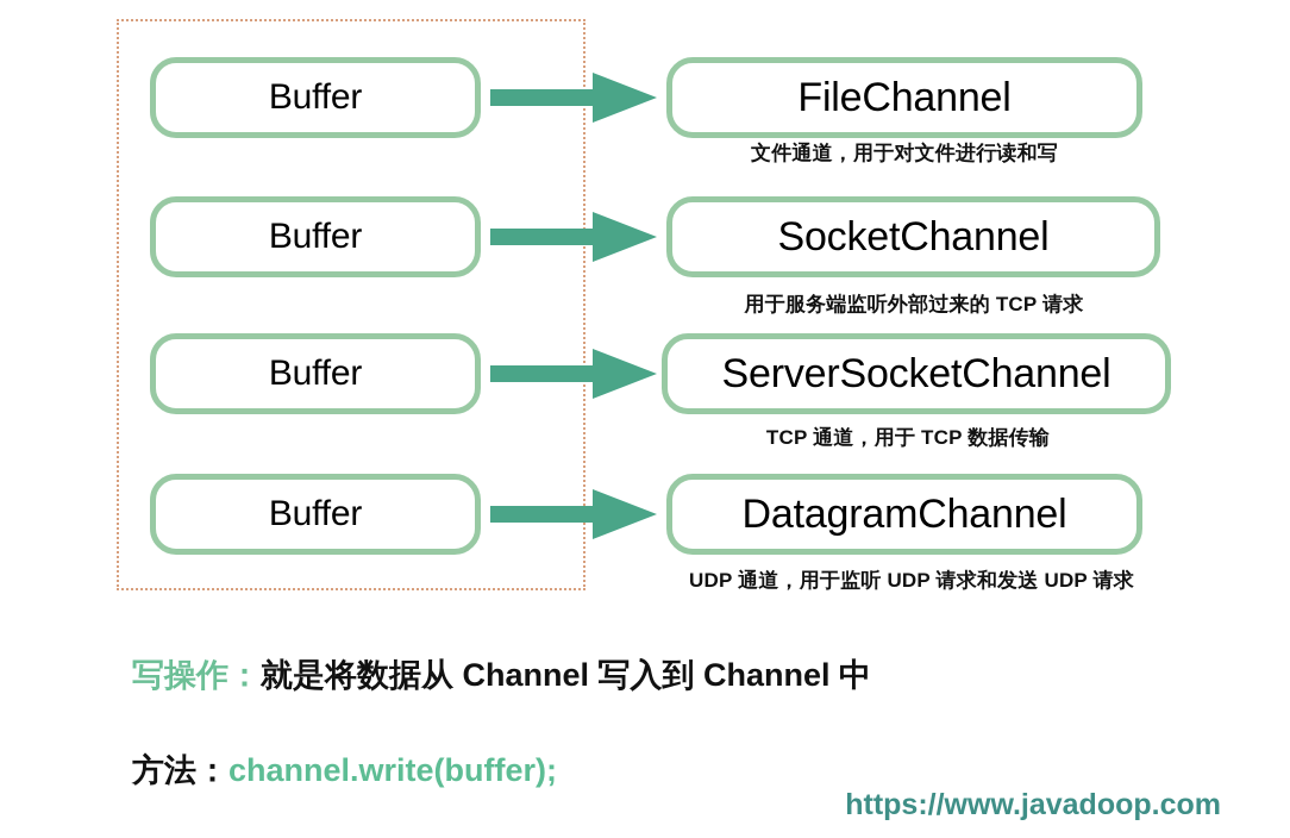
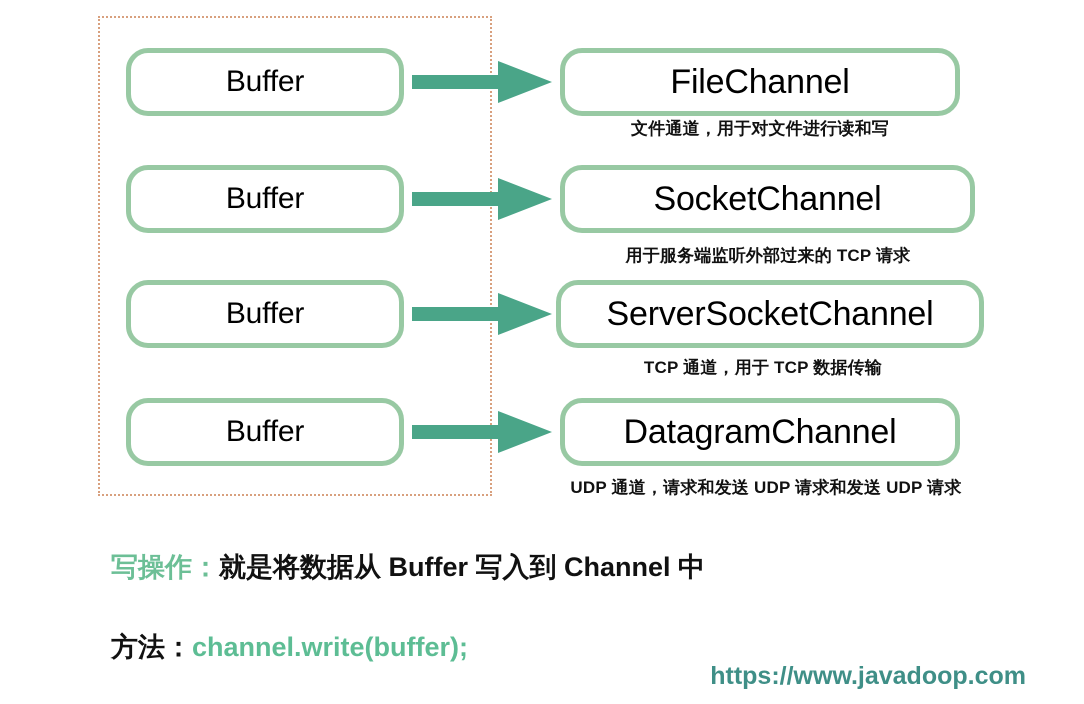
  Buffer
  Buffer
  Buffer
  Buffer
  FileChannel
  文件通道，用于对文件进行读和写
  SocketChannel
  用于服务端监听外部过来的 TCP 请求
  ServerSocketChannel
  TCP 通道，用于 TCP 数据传输
  DatagramChannel
- UDP 通道，用于监听 UDP 请求和发送 UDP 请求
+ UDP 通道，请求和发送 UDP 请求和发送 UDP 请求
- 写操作：就是将数据从 Channel 写入到 Channel 中
+ 写操作：就是将数据从 Buffer 写入到 Channel 中
  方法：channel.write(buffer);
  https://www.javadoop.com
